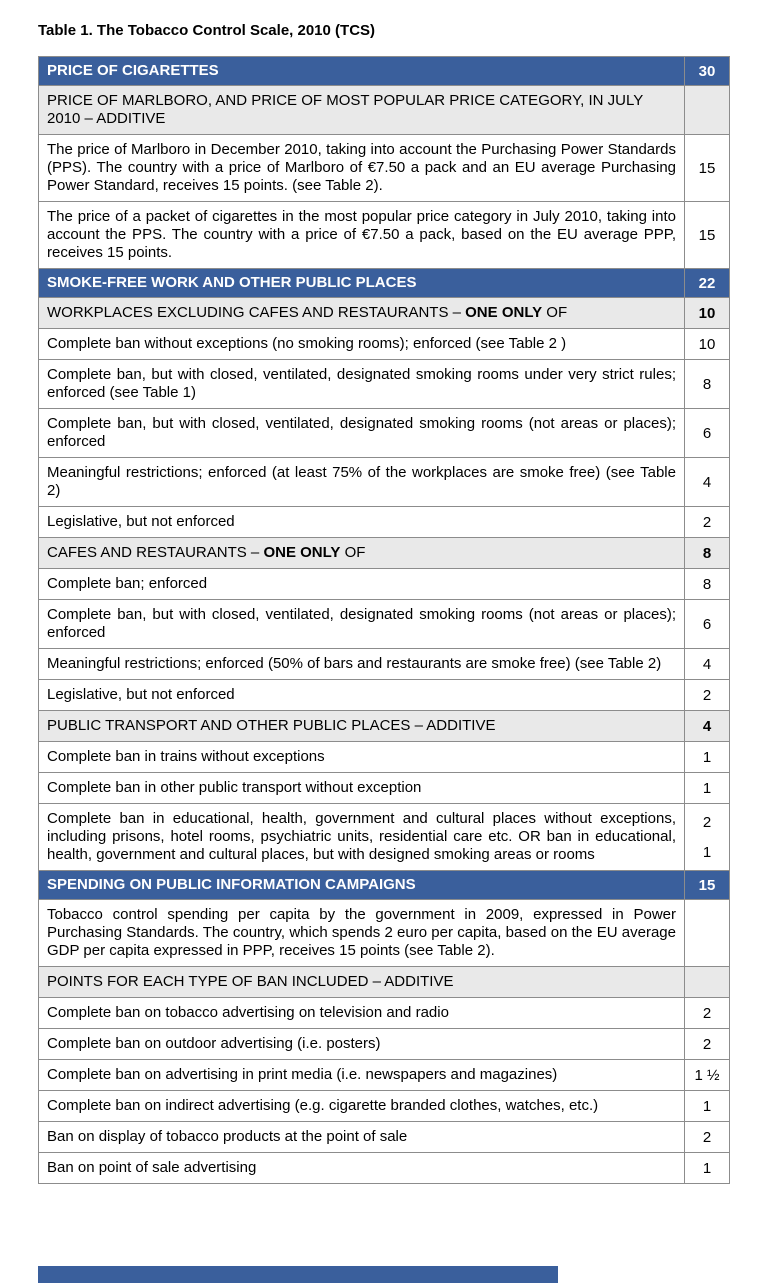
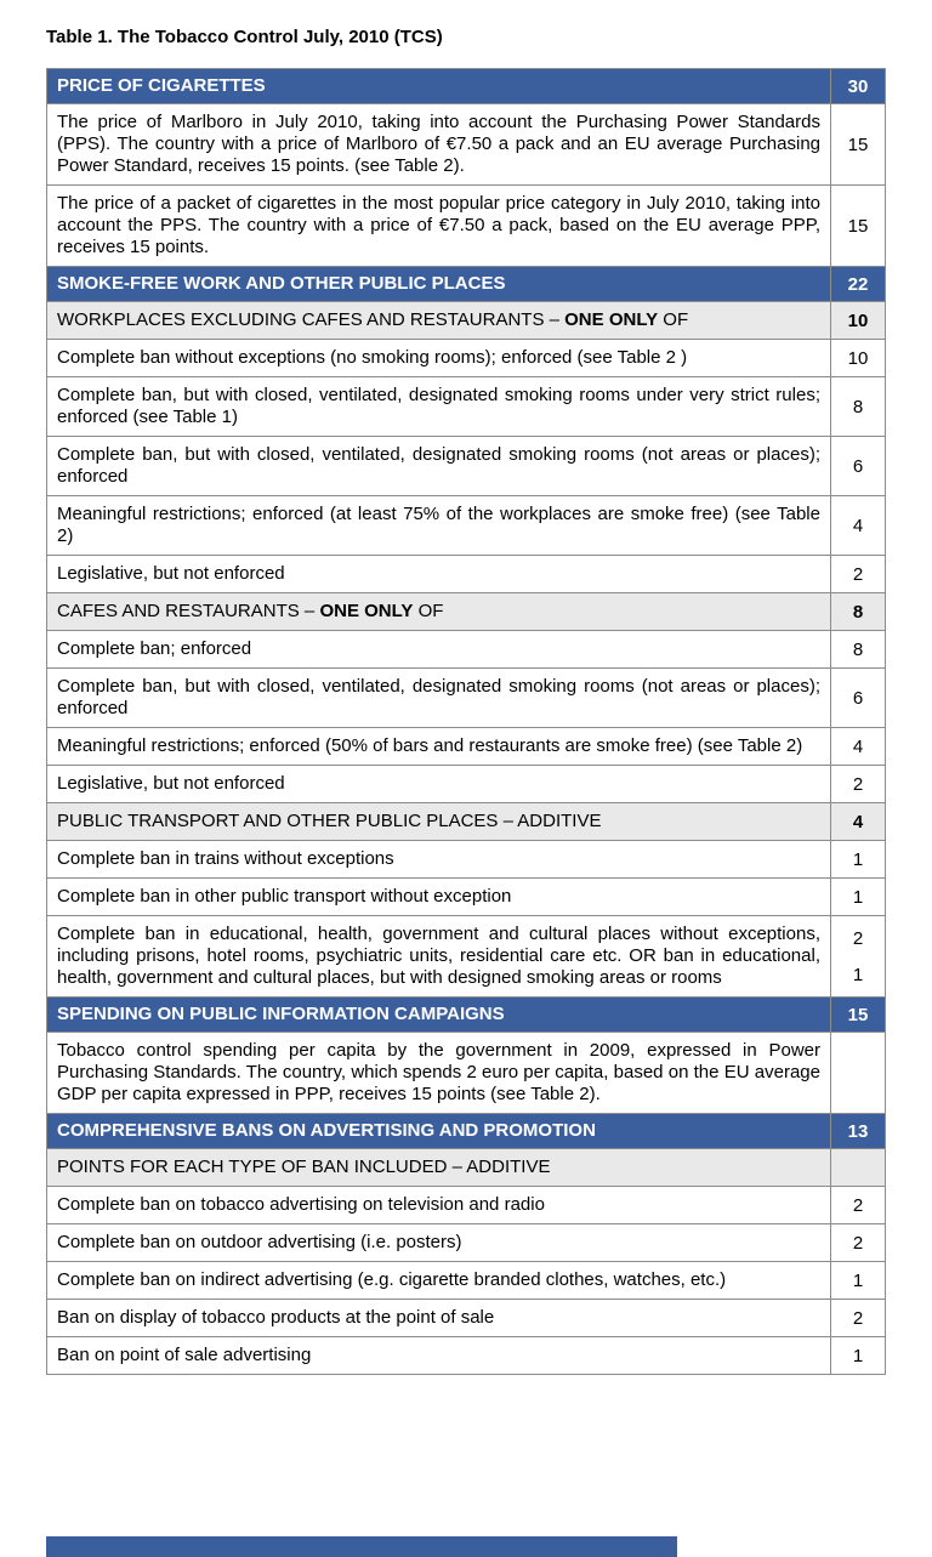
- Table 1. The Tobacco Control Scale, 2010 (TCS)
+ Table 1. The Tobacco Control July, 2010 (TCS)
  PRICE OF CIGARETTES
  30
- PRICE OF MARLBORO, AND PRICE OF MOST POPULAR PRICE CATEGORY, IN JULY 2010 – ADDITIVE
- The price of Marlboro in December 2010, taking into account the Purchasing Power Standards (PPS). The country with a price of Marlboro of €7.50 a pack and an EU average Purchasing Power Standard, receives 15 points. (see Table 2).
+ The price of Marlboro in July 2010, taking into account the Purchasing Power Standards (PPS). The country with a price of Marlboro of €7.50 a pack and an EU average Purchasing Power Standard, receives 15 points. (see Table 2).
  15
  The price of a packet of cigarettes in the most popular price category in July 2010, taking into account the PPS. The country with a price of €7.50 a pack, based on the EU average PPP, receives 15 points.
  15
  SMOKE-FREE WORK AND OTHER PUBLIC PLACES
  22
  WORKPLACES EXCLUDING CAFES AND RESTAURANTS – ONE ONLY OF
  10
  Complete ban without exceptions (no smoking rooms); enforced (see Table 2 )
  10
  Complete ban, but with closed, ventilated, designated smoking rooms under very strict rules; enforced (see Table 1)
  8
  Complete ban, but with closed, ventilated, designated smoking rooms (not areas or places); enforced
  6
  Meaningful restrictions; enforced (at least 75% of the workplaces are smoke free) (see Table 2)
  4
  Legislative, but not enforced
  2
  CAFES AND RESTAURANTS – ONE ONLY OF
  8
  Complete ban; enforced
  8
  Complete ban, but with closed, ventilated, designated smoking rooms (not areas or places); enforced
  6
  Meaningful restrictions; enforced (50% of bars and restaurants are smoke free) (see Table 2)
  4
  Legislative, but not enforced
  2
  PUBLIC TRANSPORT AND OTHER PUBLIC PLACES – ADDITIVE
  4
  Complete ban in trains without exceptions
  1
  Complete ban in other public transport without exception
  1
  Complete ban in educational, health, government and cultural places without exceptions, including prisons, hotel rooms, psychiatric units, residential care etc. OR ban in educational, health, government and cultural places, but with designed smoking areas or rooms
  2
  1
  SPENDING ON PUBLIC INFORMATION CAMPAIGNS
  15
  Tobacco control spending per capita by the government in 2009, expressed in Power Purchasing Standards. The country, which spends 2 euro per capita, based on the EU average GDP per capita expressed in PPP, receives 15 points (see Table 2).
+ COMPREHENSIVE BANS ON ADVERTISING AND PROMOTION
+ 13
  POINTS FOR EACH TYPE OF BAN INCLUDED – ADDITIVE
  Complete ban on tobacco advertising on television and radio
  2
  Complete ban on outdoor advertising (i.e. posters)
  2
- Complete ban on advertising in print media (i.e. newspapers and magazines)
- 1 ½
  Complete ban on indirect advertising (e.g. cigarette branded clothes, watches, etc.)
  1
  Ban on display of tobacco products at the point of sale
  2
  Ban on point of sale advertising
  1
